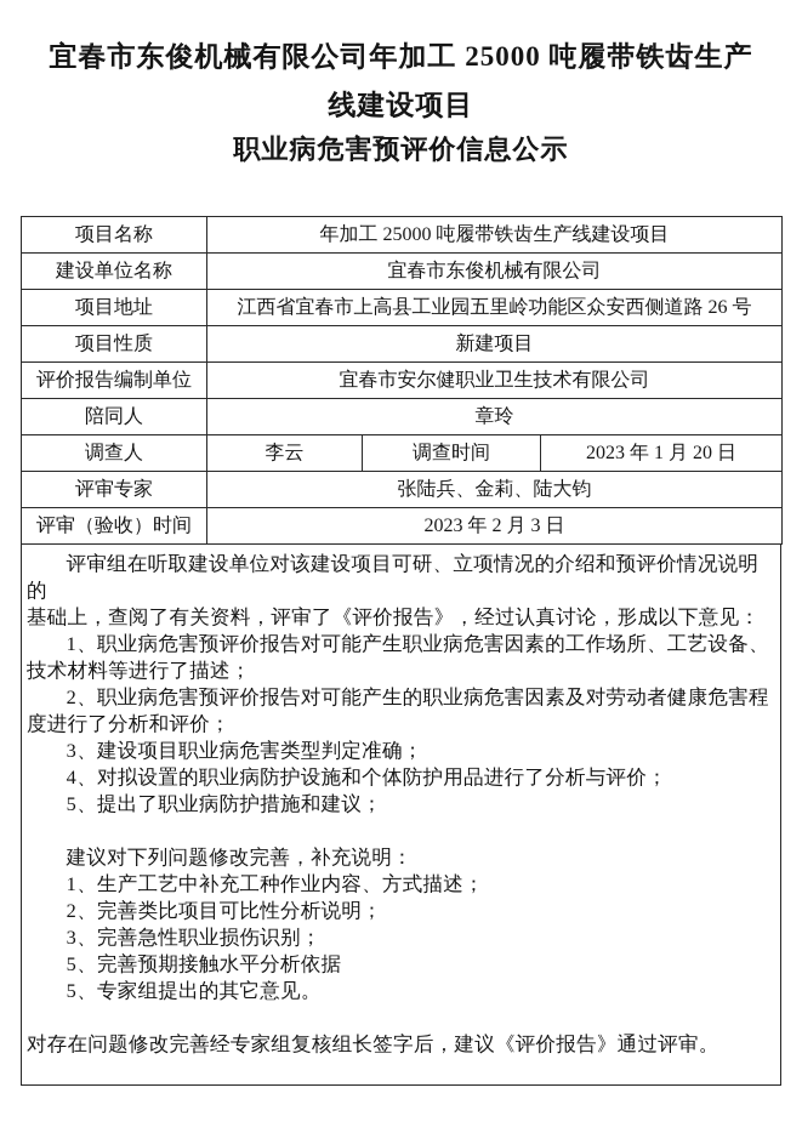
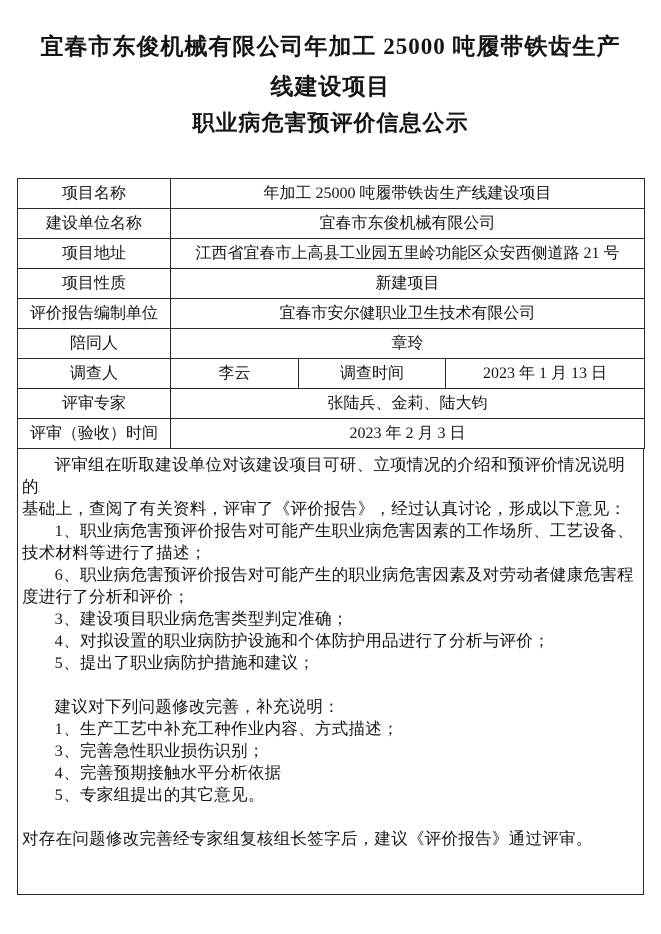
  宜春市东俊机械有限公司年加工 25000 吨履带铁齿生产
  线建设项目
  职业病危害预评价信息公示
  项目名称	年加工 25000 吨履带铁齿生产线建设项目
  建设单位名称	宜春市东俊机械有限公司
- 项目地址	江西省宜春市上高县工业园五里岭功能区众安西侧道路 26 号
+ 项目地址	江西省宜春市上高县工业园五里岭功能区众安西侧道路 21 号
  项目性质	新建项目
  评价报告编制单位	宜春市安尔健职业卫生技术有限公司
  陪同人	章玲
- 调查人	李云	调查时间	2023 年 1 月 20 日
+ 调查人	李云	调查时间	2023 年 1 月 13 日
  评审专家	张陆兵、金莉、陆大钧
  评审（验收）时间	2023 年 2 月 3 日
  评审组在听取建设单位对该建设项目可研、立项情况的介绍和预评价情况说明的
  基础上，查阅了有关资料，评审了《评价报告》，经过认真讨论，形成以下意见：
  1、职业病危害预评价报告对可能产生职业病危害因素的工作场所、工艺设备、
  技术材料等进行了描述；
- 2、职业病危害预评价报告对可能产生的职业病危害因素及对劳动者健康危害程
+ 6、职业病危害预评价报告对可能产生的职业病危害因素及对劳动者健康危害程
  度进行了分析和评价；
  3、建设项目职业病危害类型判定准确；
  4、对拟设置的职业病防护设施和个体防护用品进行了分析与评价；
  5、提出了职业病防护措施和建议；
  建议对下列问题修改完善，补充说明：
  1、生产工艺中补充工种作业内容、方式描述；
- 2、完善类比项目可比性分析说明；
  3、完善急性职业损伤识别；
- 5、完善预期接触水平分析依据
+ 4、完善预期接触水平分析依据
  5、专家组提出的其它意见。
  对存在问题修改完善经专家组复核组长签字后，建议《评价报告》通过评审。
